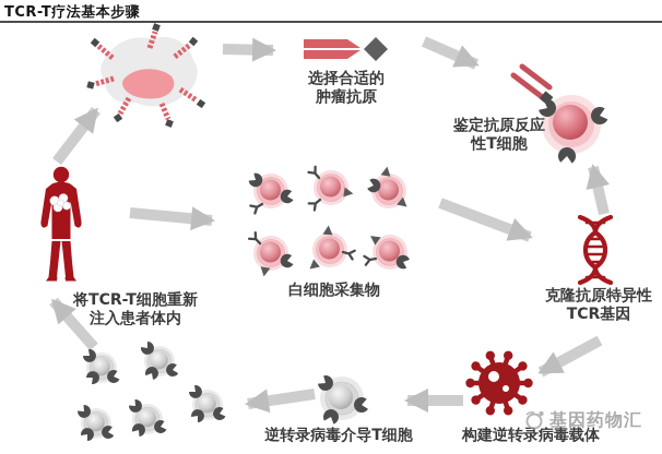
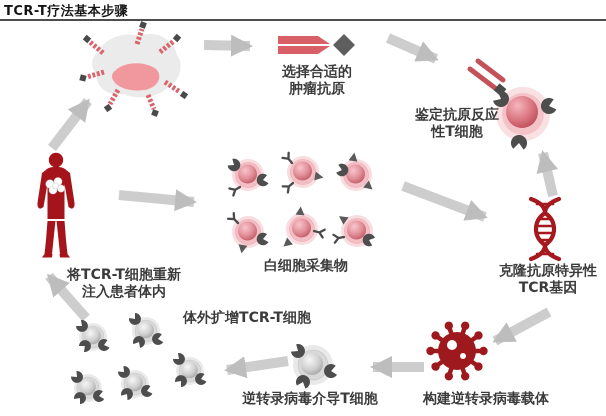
  TCR-T疗法基本步骤
  选择合适的
  肿瘤抗原
  鉴定抗原反应
  性T细胞
  克隆抗原特异性
  TCR基因
  构建逆转录病毒载体
  逆转录病毒介导T细胞
+ 体外扩增TCR-T细胞
  将TCR-T细胞重新
  注入患者体内
  白细胞采集物
- 基因药物汇
